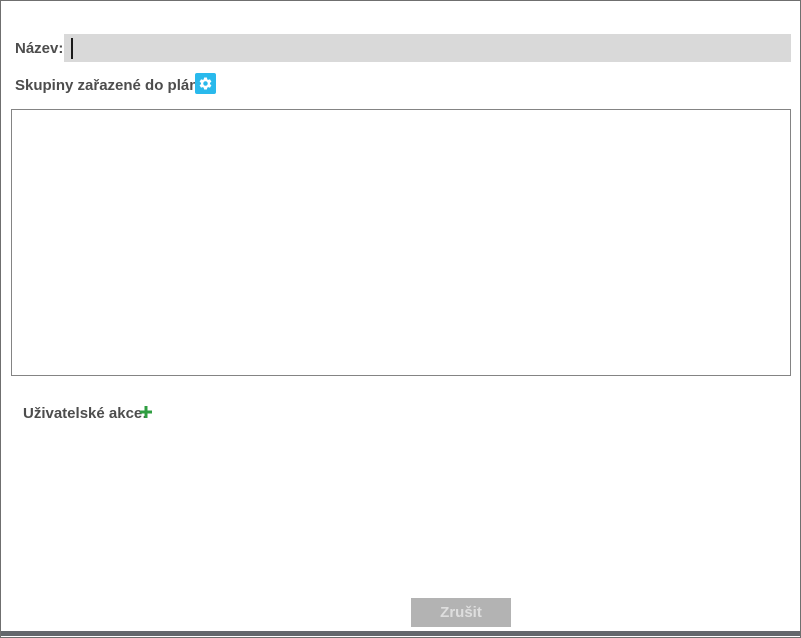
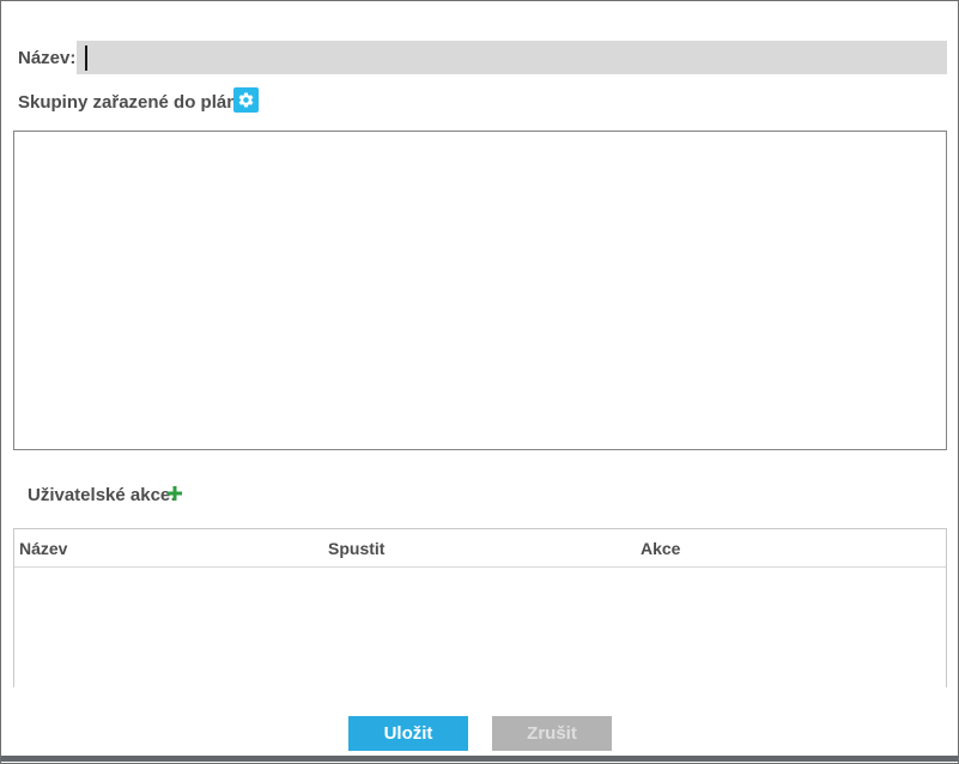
  Název:
  Skupiny zařazené do plán
  Uživatelské akce
+ Název
+ Spustit
+ Akce
+ Uložit
  Zrušit
